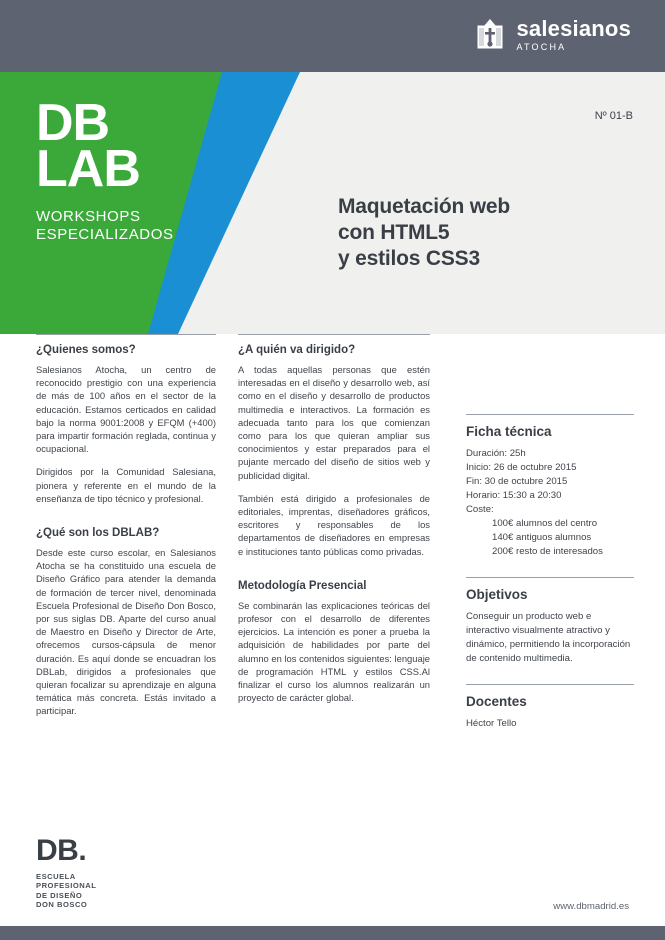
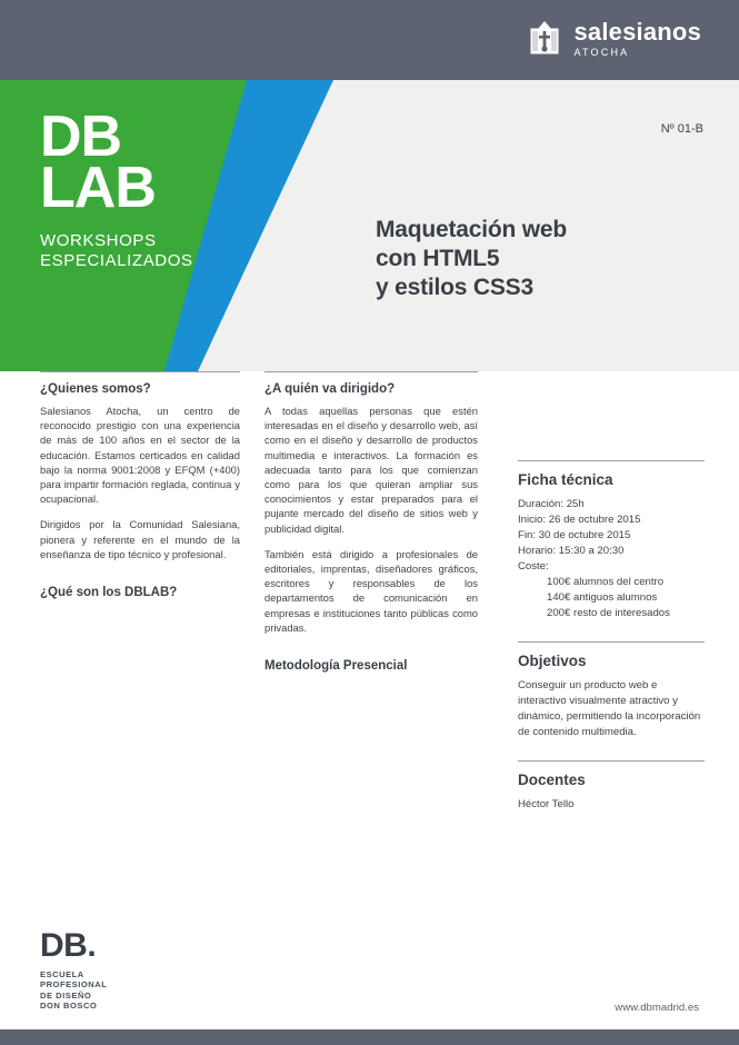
  salesianos
  ATOCHA
  DB
  LAB
  WORKSHOPS
  ESPECIALIZADOS
  Nº 01-B
  Maquetación web
  con HTML5
  y estilos CSS3
  ¿Quienes somos?
  Salesianos Atocha, un centro de reconocido prestigio con una experiencia de más de 100 años en el sector de la educación. Estamos certicados en calidad bajo la norma 9001:2008 y EFQM (+400) para impartir formación reglada, continua y ocupacional.
  Dirigidos por la Comunidad Salesiana, pionera y referente en el mundo de la enseñanza de tipo técnico y profesional.
  ¿Qué son los DBLAB?
- Desde este curso escolar, en Salesianos Atocha se ha constituido una escuela de Diseño Gráfico para atender la demanda de formación de tercer nivel, denominada Escuela Profesional de Diseño Don Bosco, por sus siglas DB. Aparte del curso anual de Maestro en Diseño y Director de Arte, ofrecemos cursos-cápsula de menor duración. Es aquí donde se encuadran los DBLab, dirigidos a profesionales que quieran focalizar su aprendizaje en alguna temática más concreta. Estás invitado a participar.
  ¿A quién va dirigido?
  A todas aquellas personas que estén interesadas en el diseño y desarrollo web, así como en el diseño y desarrollo de productos multimedia e interactivos. La formación es adecuada tanto para los que comienzan como para los que quieran ampliar sus conocimientos y estar preparados para el pujante mercado del diseño de sitios web y publicidad digital.
- También está dirigido a profesionales de editoriales, imprentas, diseñadores gráficos, escritores y responsables de los departamentos de diseñadores en empresas e instituciones tanto públicas como privadas.
+ También está dirigido a profesionales de editoriales, imprentas, diseñadores gráficos, escritores y responsables de los departamentos de comunicación en empresas e instituciones tanto públicas como privadas.
  Metodología Presencial
- Se combinarán las explicaciones teóricas del profesor con el desarrollo de diferentes ejercicios. La intención es poner a prueba la adquisición de habilidades por parte del alumno en los contenidos siguientes: lenguaje de programación HTML y estilos CSS.Al finalizar el curso los alumnos realizarán un proyecto de carácter global.
  Ficha técnica
  Duración: 25h
  Inicio: 26 de octubre 2015
  Fin: 30 de octubre 2015
  Horario: 15:30 a 20:30
  Coste:
  100€ alumnos del centro
  140€ antiguos alumnos
  200€ resto de interesados
  Objetivos
  Conseguir un producto web e interactivo visualmente atractivo y dinámico, permitiendo la incorporación de contenido multimedia.
  Docentes
  Héctor Tello
  DB.
  ESCUELA
  PROFESIONAL
  DE DISEÑO
  DON BOSCO
  www.dbmadrid.es
